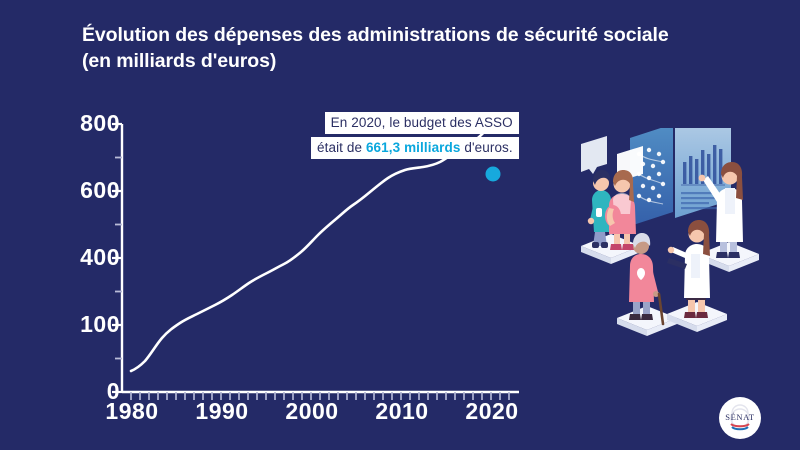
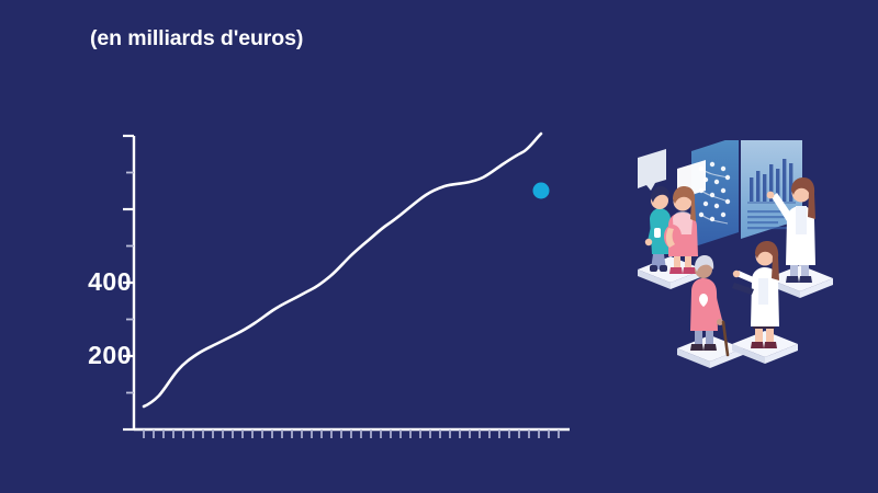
- Évolution des dépenses des administrations de sécurité sociale
  (en milliards d'euros)
- 800
- 600
  400
- 100
+ 200
- 0
- 1980
- 1990
- 2000
- 2010
- 2020
- En 2020, le budget des ASSO
- était de 661,3 milliards d'euros.
- SÉNAT
